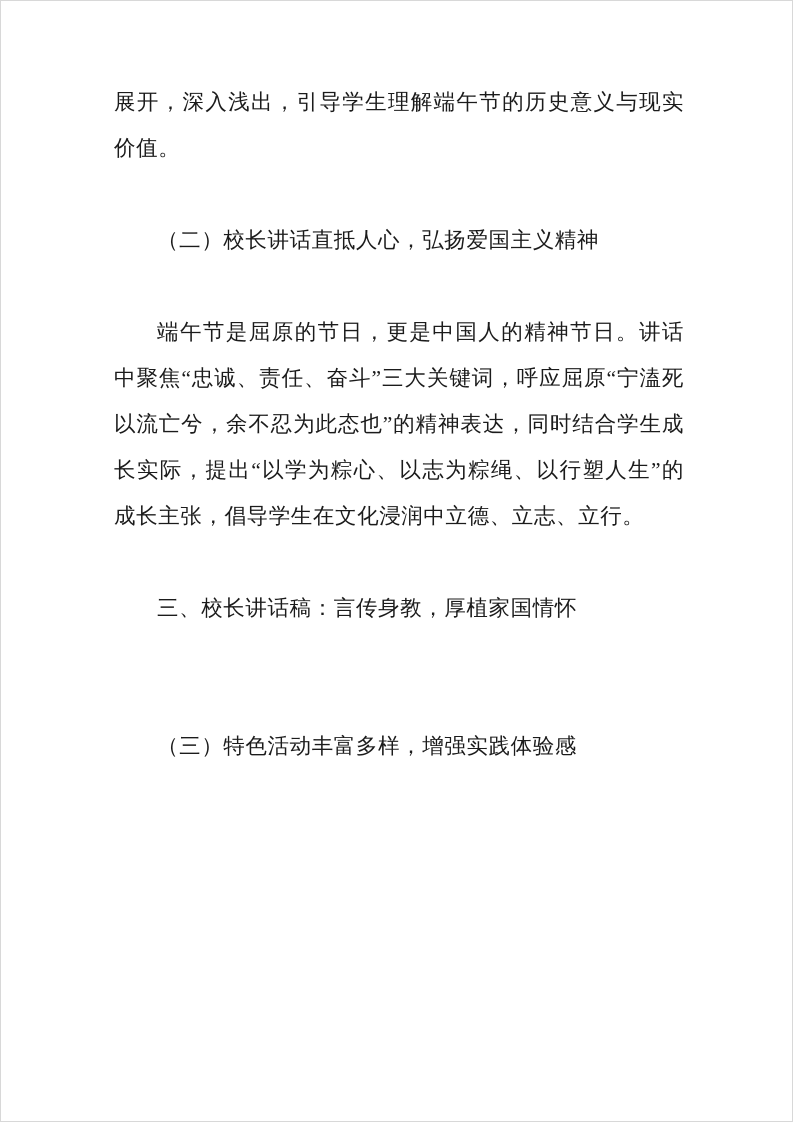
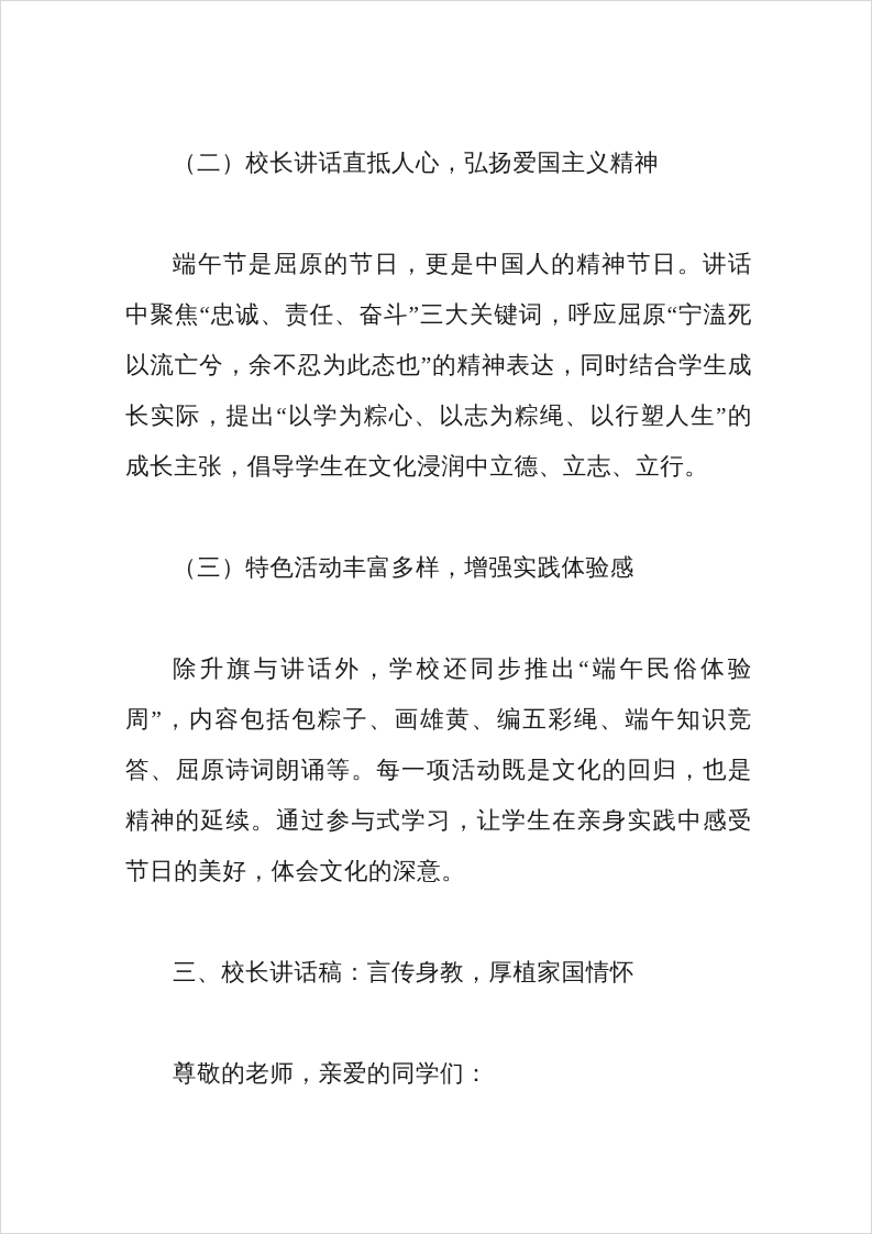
- 展开，深入浅出，引导学生理解端午节的历史意义与现实价值。
  （二）校长讲话直抵人心，弘扬爱国主义精神
  端午节是屈原的节日，更是中国人的精神节日。讲话中聚焦“忠诚、责任、奋斗”三大关键词，呼应屈原“宁溘死以流亡兮，余不忍为此态也”的精神表达，同时结合学生成长实际，提出“以学为粽心、以志为粽绳、以行塑人生”的成长主张，倡导学生在文化浸润中立德、立志、立行。
- 三、校长讲话稿：言传身教，厚植家国情怀
+ （三）特色活动丰富多样，增强实践体验感
+ 除升旗与讲话外，学校还同步推出“端午民俗体验周”，内容包括包粽子、画雄黄、编五彩绳、端午知识竞答、屈原诗词朗诵等。每一项活动既是文化的回归，也是精神的延续。通过参与式学习，让学生在亲身实践中感受节日的美好，体会文化的深意。
- （三）特色活动丰富多样，增强实践体验感
+ 三、校长讲话稿：言传身教，厚植家国情怀
+ 尊敬的老师，亲爱的同学们：
